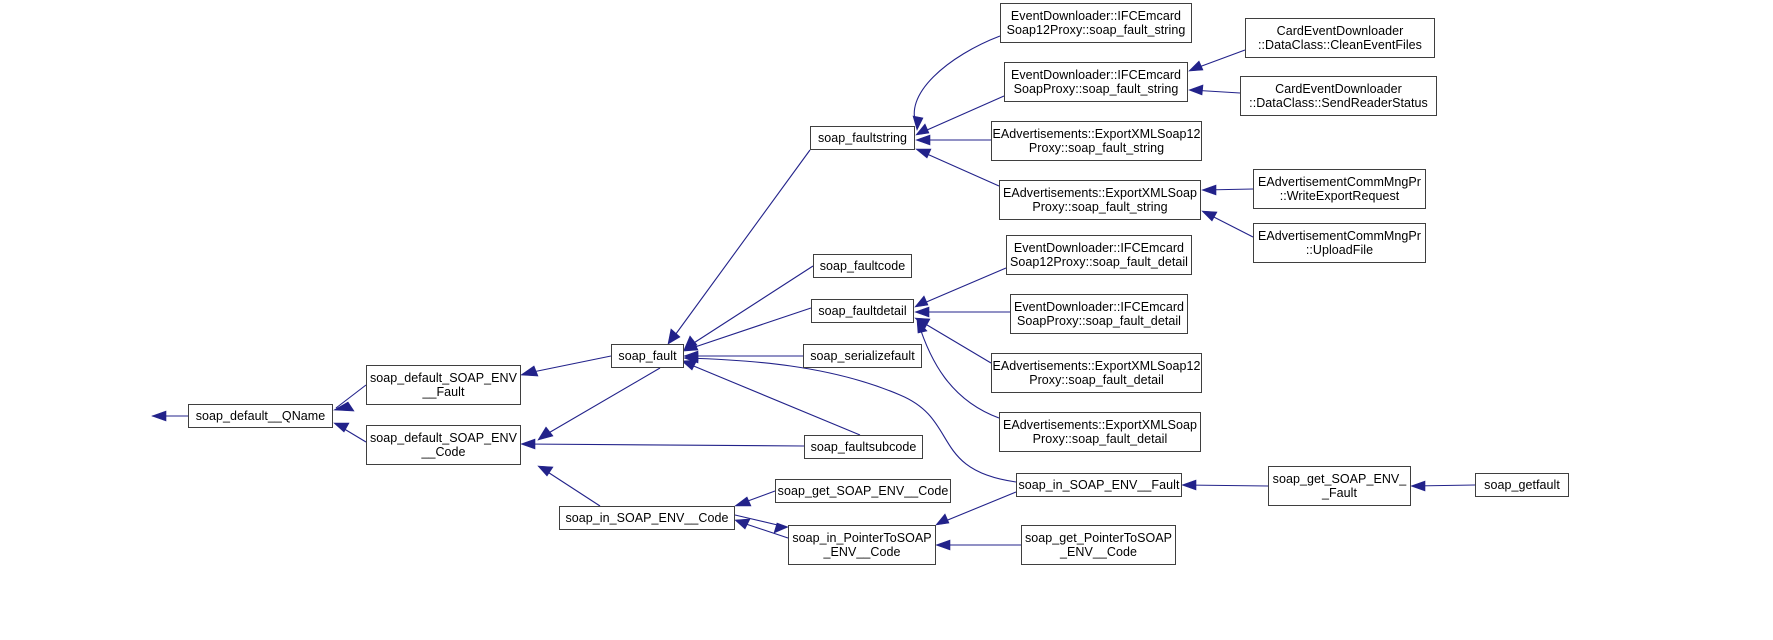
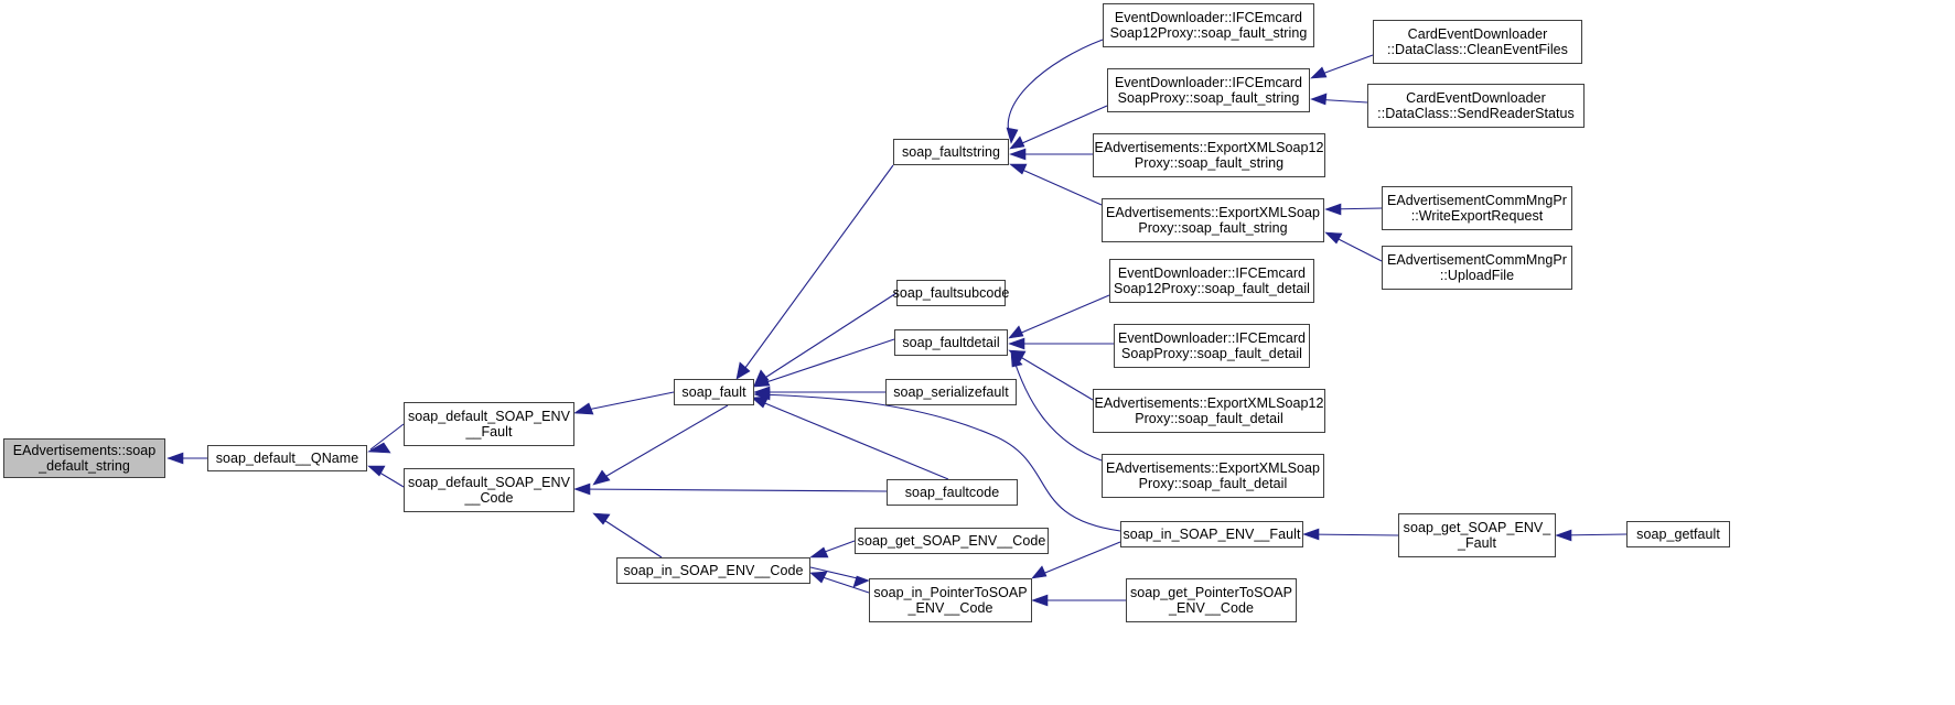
+ EAdvertisements::soap
+ _default_string
  soap_default__QName
  soap_default_SOAP_ENV
  __Fault
  soap_default_SOAP_ENV
  __Code
  soap_fault
  soap_faultstring
- soap_faultcode
+ soap_faultsubcode
  soap_faultdetail
  soap_serializefault
- soap_faultsubcode
+ soap_faultcode
  soap_in_SOAP_ENV__Code
  soap_get_SOAP_ENV__Code
  soap_in_PointerToSOAP
  _ENV__Code
  soap_get_PointerToSOAP
  _ENV__Code
  soap_in_SOAP_ENV__Fault
  soap_get_SOAP_ENV_
  _Fault
  soap_getfault
  EventDownloader::IFCEmcard
  Soap12Proxy::soap_fault_string
  EventDownloader::IFCEmcard
  SoapProxy::soap_fault_string
  EAdvertisements::ExportXMLSoap12
  Proxy::soap_fault_string
  EAdvertisements::ExportXMLSoap
  Proxy::soap_fault_string
  CardEventDownloader
  ::DataClass::CleanEventFiles
  CardEventDownloader
  ::DataClass::SendReaderStatus
  EAdvertisementCommMngPr
  ::WriteExportRequest
  EAdvertisementCommMngPr
  ::UploadFile
  EventDownloader::IFCEmcard
  Soap12Proxy::soap_fault_detail
  EventDownloader::IFCEmcard
  SoapProxy::soap_fault_detail
  EAdvertisements::ExportXMLSoap12
  Proxy::soap_fault_detail
  EAdvertisements::ExportXMLSoap
  Proxy::soap_fault_detail
